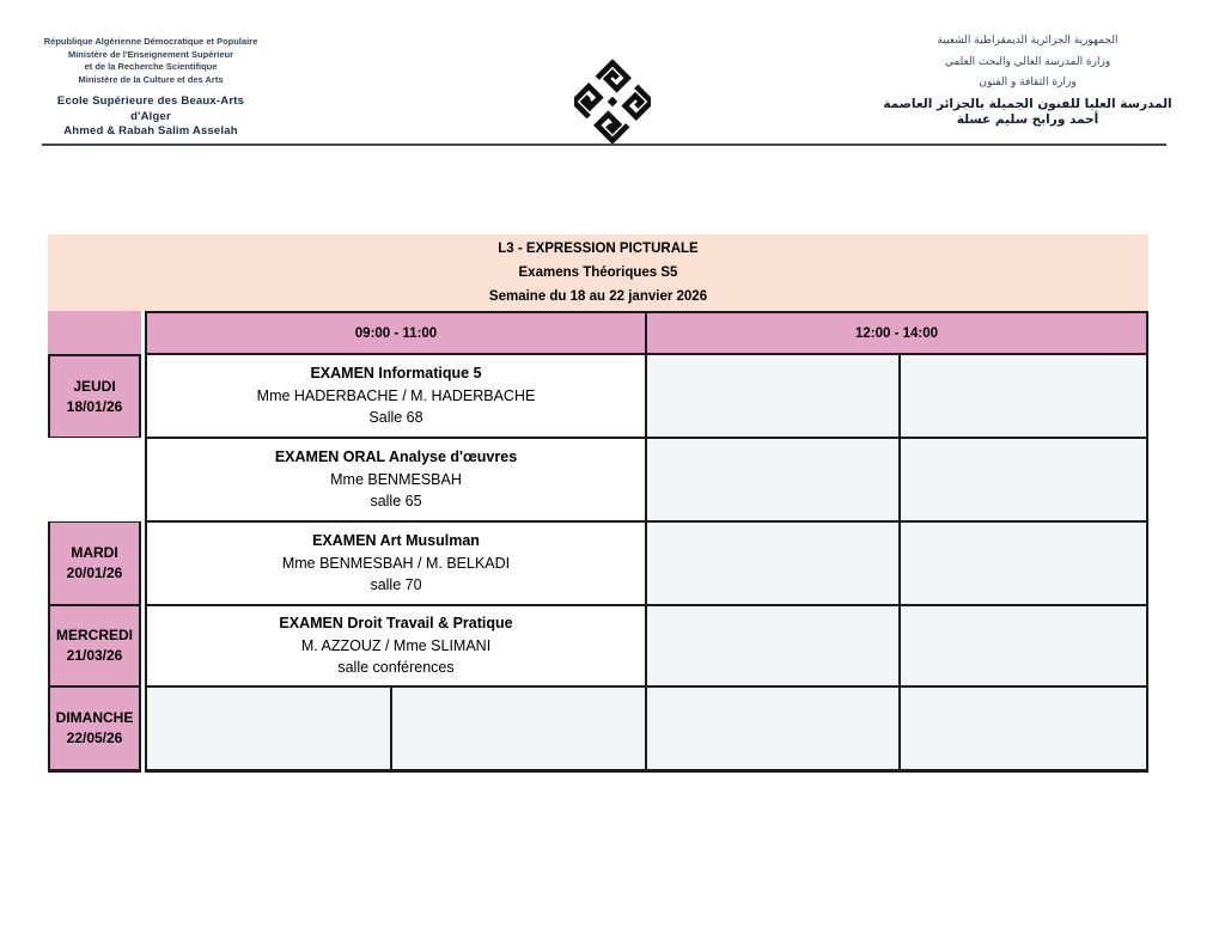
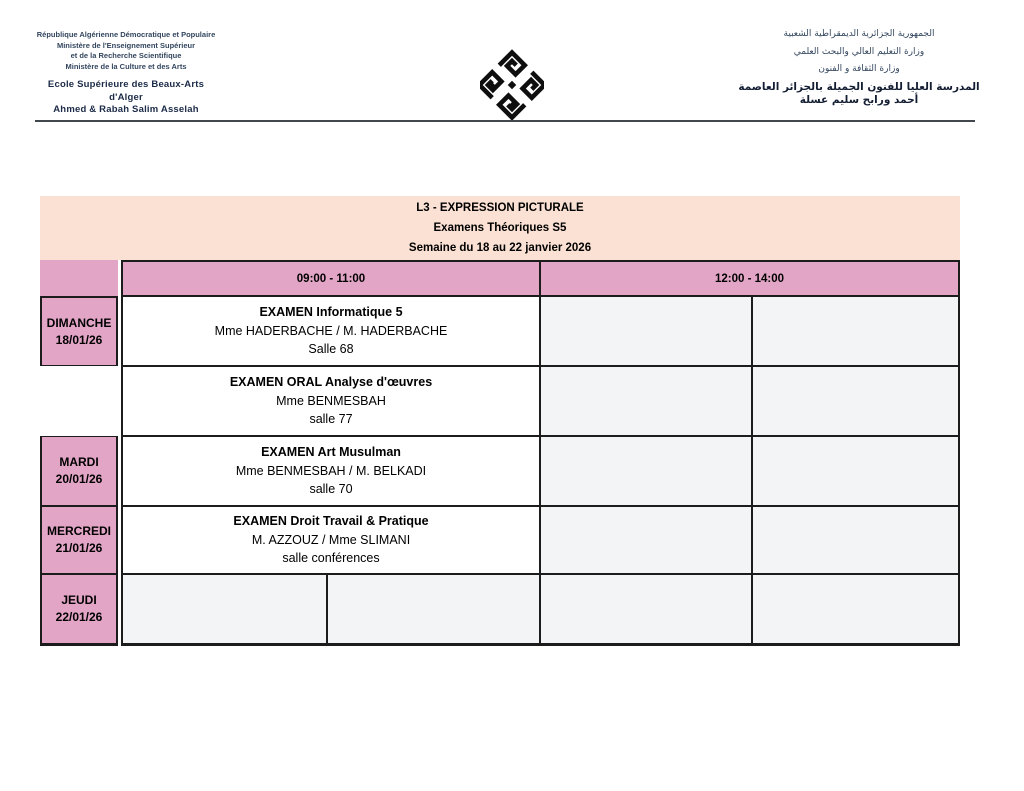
  République Algérienne Démocratique et Populaire
  Ministère de l'Enseignement Supérieur
  et de la Recherche Scientifique
  Ministère de la Culture et des Arts
  Ecole Supérieure des Beaux-Arts d'Alger
  Ahmed & Rabah Salim Asselah
  الجمهورية الجزائرية الديمقراطية الشعبية
- وزارة المدرسة العالي والبحث العلمي
+ وزارة التعليم العالي والبحث العلمي
  وزارة الثقافة و الفنون
  المدرسة العليا للفنون الجميلة بالجزائر العاصمة
  أحمد ورابح سليم عسلة
  L3 - EXPRESSION PICTURALE
  Examens Théoriques S5
  Semaine du 18 au 22 janvier 2026
  09:00 - 11:00
  12:00 - 14:00
- JEUDI
+ DIMANCHE
  18/01/26
  EXAMEN Informatique 5
  Mme HADERBACHE / M. HADERBACHE
  Salle 68
  EXAMEN ORAL Analyse d'œuvres
  Mme BENMESBAH
- salle 65
+ salle 77
  MARDI
  20/01/26
  EXAMEN Art Musulman
  Mme BENMESBAH / M. BELKADI
  salle 70
  MERCREDI
- 21/03/26
+ 21/01/26
  EXAMEN Droit Travail & Pratique
  M. AZZOUZ / Mme SLIMANI
  salle conférences
- DIMANCHE
+ JEUDI
- 22/05/26
+ 22/01/26
